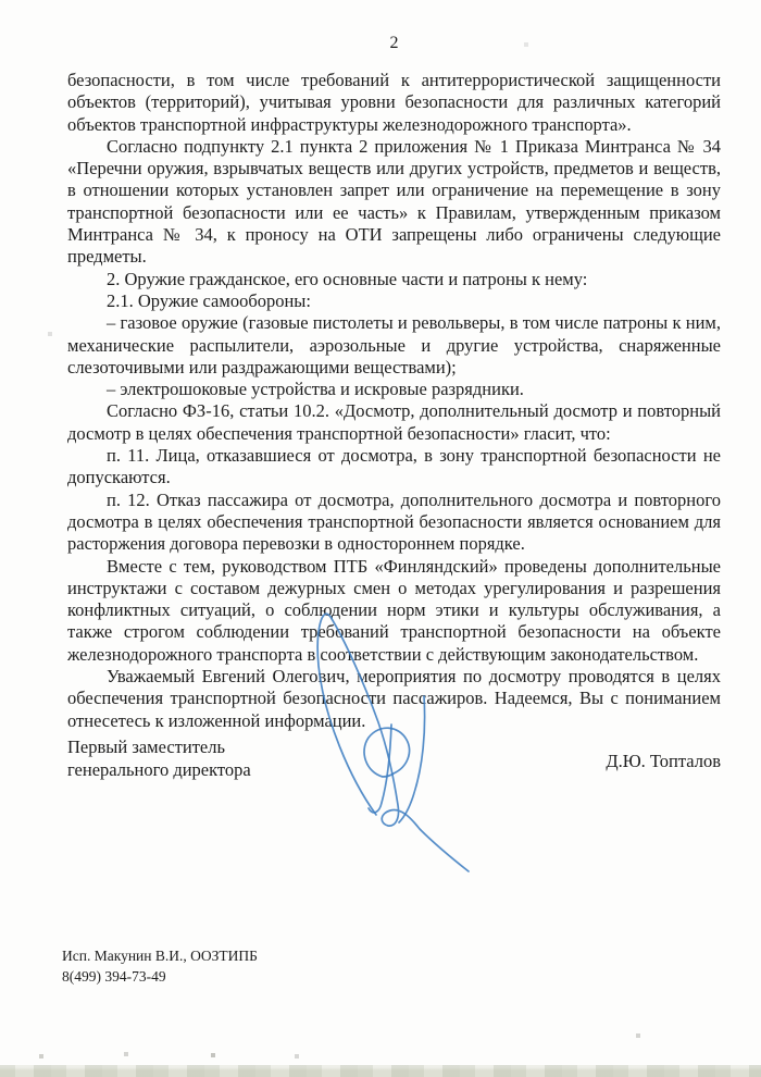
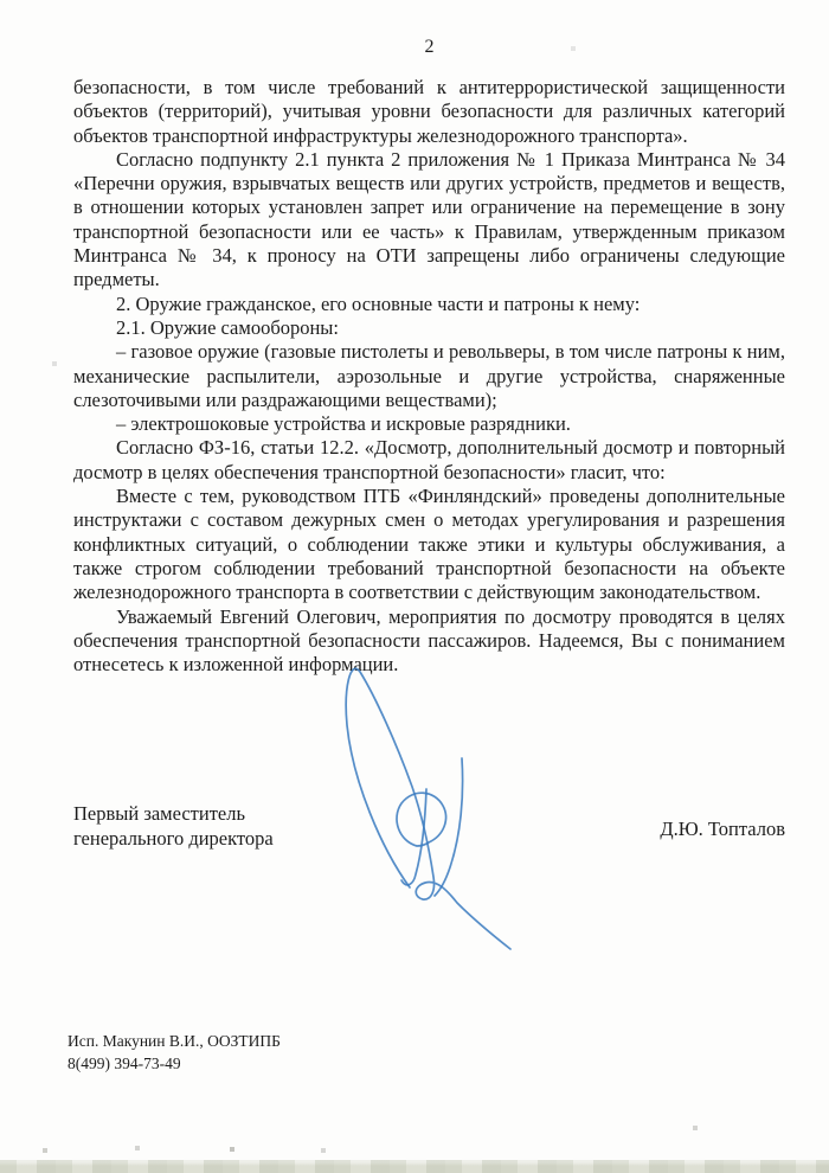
  2
  безопасности, в том числе требований к антитеррористической защищенности объектов (территорий), учитывая уровни безопасности для различных категорий объектов транспортной инфраструктуры железнодорожного транспорта».
  Согласно подпункту 2.1 пункта 2 приложения № 1 Приказа Минтранса № 34 «Перечни оружия, взрывчатых веществ или других устройств, предметов и веществ, в отношении которых установлен запрет или ограничение на перемещение в зону транспортной безопасности или ее часть» к Правилам, утвержденным приказом Минтранса № 34, к проносу на ОТИ запрещены либо ограничены следующие предметы.
  2. Оружие гражданское, его основные части и патроны к нему:
  2.1. Оружие самообороны:
  – газовое оружие (газовые пистолеты и револьверы, в том числе патроны к ним, механические распылители, аэрозольные и другие устройства, снаряженные слезоточивыми или раздражающими веществами);
  – электрошоковые устройства и искровые разрядники.
- Согласно ФЗ-16, статьи 10.2. «Досмотр, дополнительный досмотр и повторный досмотр в целях обеспечения транспортной безопасности» гласит, что:
+ Согласно ФЗ-16, статьи 12.2. «Досмотр, дополнительный досмотр и повторный досмотр в целях обеспечения транспортной безопасности» гласит, что:
- п. 11. Лица, отказавшиеся от досмотра, в зону транспортной безопасности не допускаются.
- п. 12. Отказ пассажира от досмотра, дополнительного досмотра и повторного досмотра в целях обеспечения транспортной безопасности является основанием для расторжения договора перевозки в одностороннем порядке.
- Вместе с тем, руководством ПТБ «Финляндский» проведены дополнительные инструктажи с составом дежурных смен о методах урегулирования и разрешения конфликтных ситуаций, о соблюдении норм этики и культуры обслуживания, а также строгом соблюдении требований транспортной безопасности на объекте железнодорожного транспорта в соответствии с действующим законодательством.
+ Вместе с тем, руководством ПТБ «Финляндский» проведены дополнительные инструктажи с составом дежурных смен о методах урегулирования и разрешения конфликтных ситуаций, о соблюдении также этики и культуры обслуживания, а также строгом соблюдении требований транспортной безопасности на объекте железнодорожного транспорта в соответствии с действующим законодательством.
  Уважаемый Евгений Олегович, мероприятия по досмотру проводятся в целях обеспечения транспортной безопасности пассажиров. Надеемся, Вы с пониманием отнесетесь к изложенной информации.
  Первый заместитель
  генерального директора
  Д.Ю. Топталов
  Исп. Макунин В.И., ООЗТИПБ
  8(499) 394-73-49
